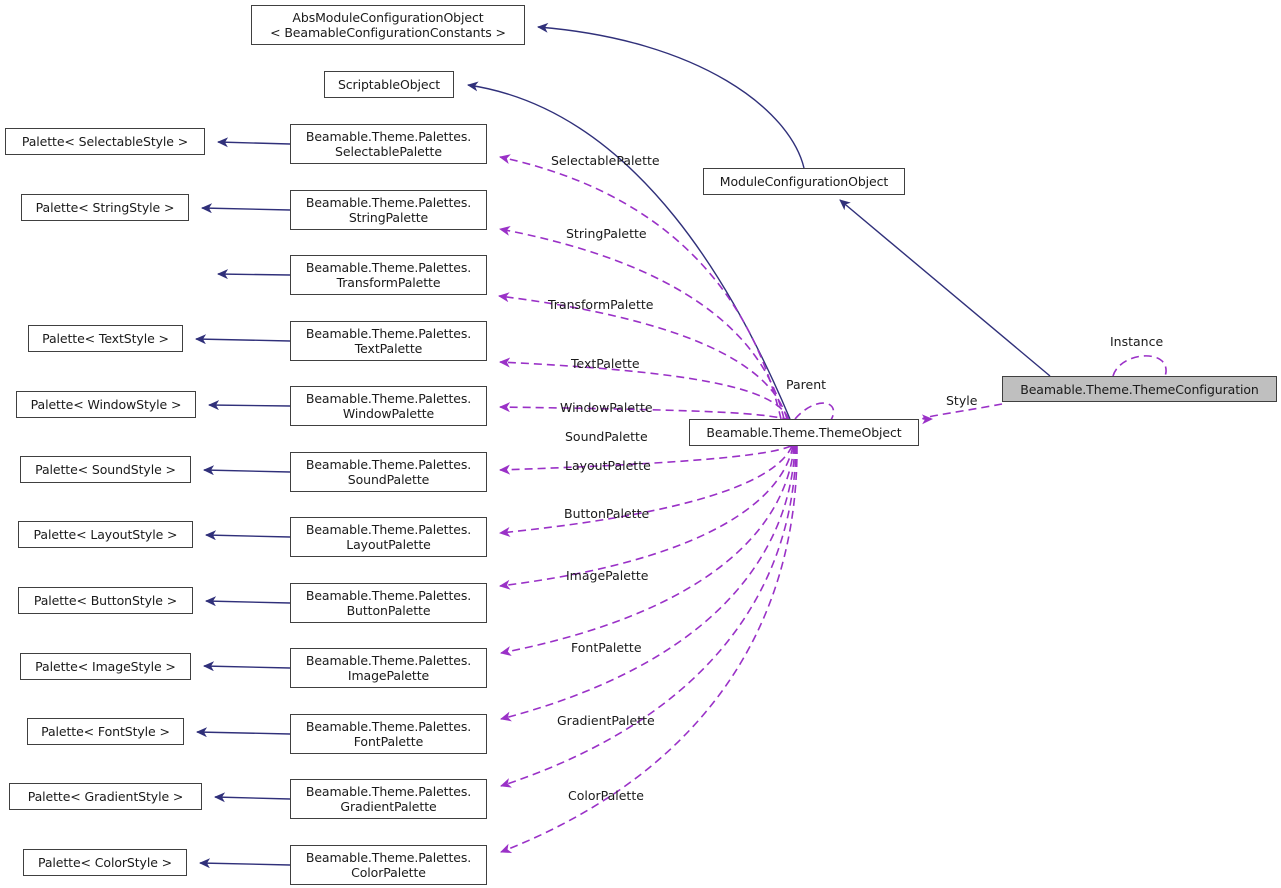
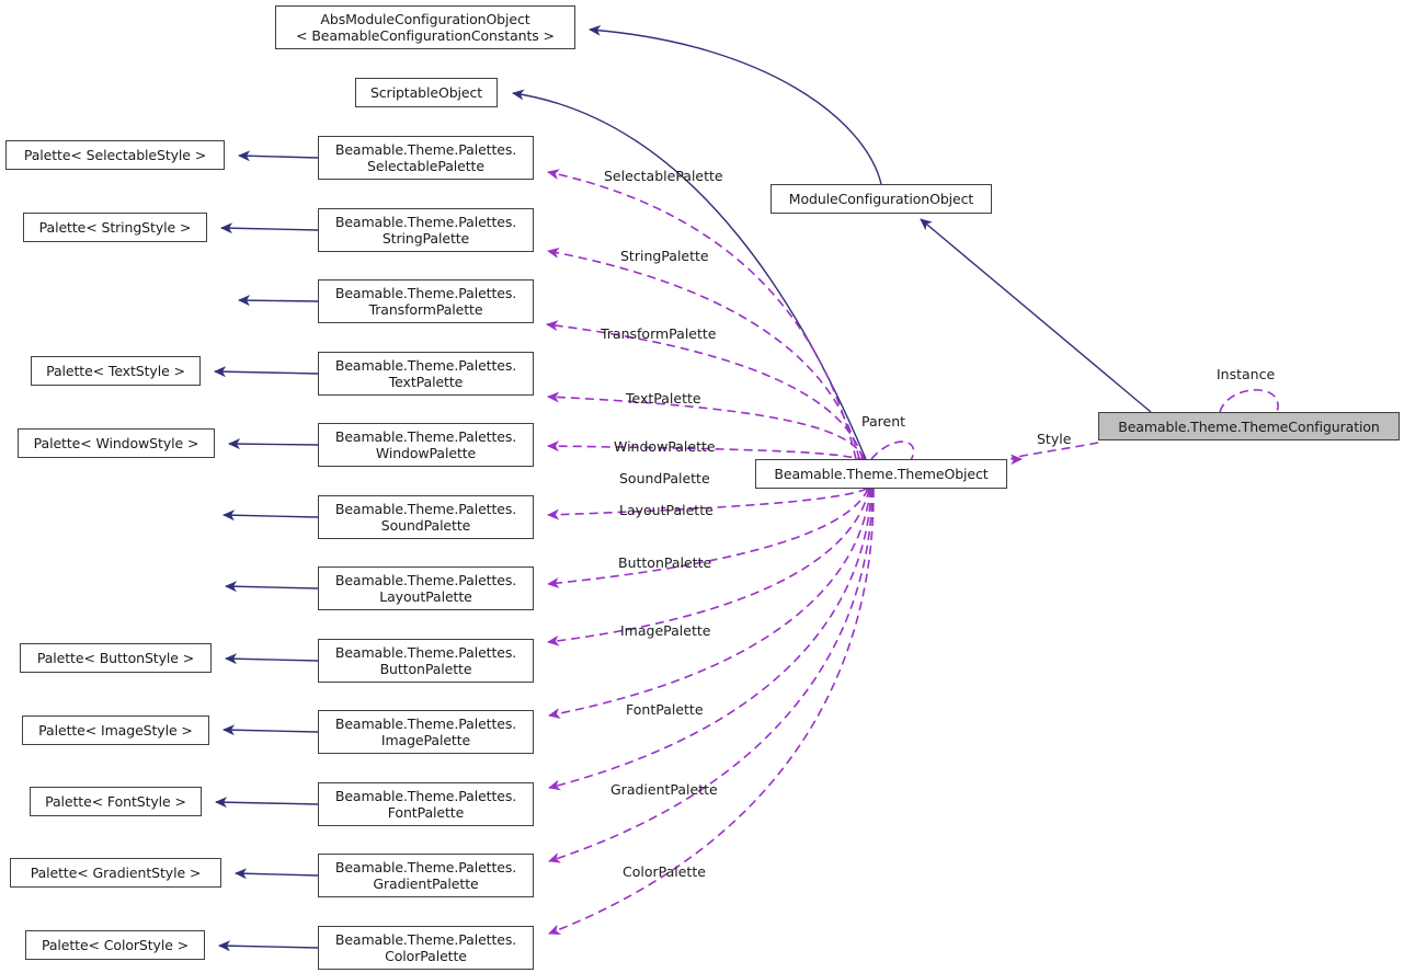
  AbsModuleConfigurationObject
  < BeamableConfigurationConstants >
  ScriptableObject
  ModuleConfigurationObject
  Beamable.Theme.ThemeObject
  Beamable.Theme.ThemeConfiguration
  Palette< SelectableStyle >
  Palette< StringStyle >
  Palette< TextStyle >
  Palette< WindowStyle >
- Palette< SoundStyle >
- Palette< LayoutStyle >
  Palette< ButtonStyle >
  Palette< ImageStyle >
  Palette< FontStyle >
  Palette< GradientStyle >
  Palette< ColorStyle >
  Beamable.Theme.Palettes.
  SelectablePalette
  Beamable.Theme.Palettes.
  StringPalette
  Beamable.Theme.Palettes.
  TransformPalette
  Beamable.Theme.Palettes.
  TextPalette
  Beamable.Theme.Palettes.
  WindowPalette
  Beamable.Theme.Palettes.
  SoundPalette
  Beamable.Theme.Palettes.
  LayoutPalette
  Beamable.Theme.Palettes.
  ButtonPalette
  Beamable.Theme.Palettes.
  ImagePalette
  Beamable.Theme.Palettes.
  FontPalette
  Beamable.Theme.Palettes.
  GradientPalette
  Beamable.Theme.Palettes.
  ColorPalette
  SelectablePalette
  StringPalette
  TransformPalette
  TextPalette
  WindowPalette
  SoundPalette
  LayoutPalette
  ButtonPalette
  ImagePalette
  FontPalette
  GradientPalette
  ColorPalette
  Parent
  Style
  Instance
